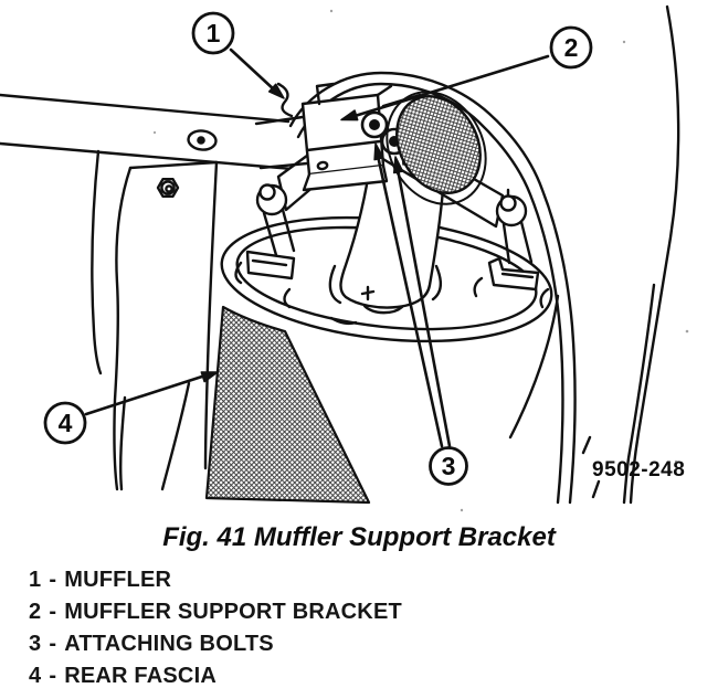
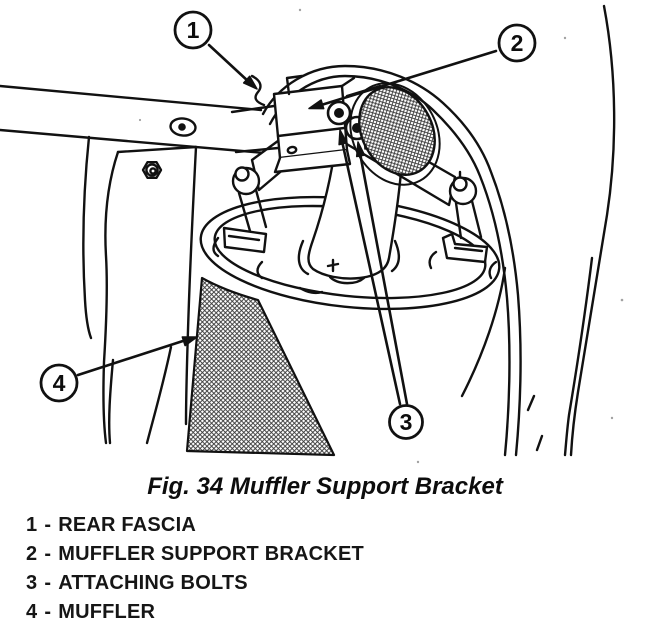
  1
  2
  3
  4
- 9502-248
- Fig. 41 Muffler Support Bracket
+ Fig. 34 Muffler Support Bracket
- 1 - MUFFLER
+ 1 - REAR FASCIA
  2 - MUFFLER SUPPORT BRACKET
  3 - ATTACHING BOLTS
- 4 - REAR FASCIA
+ 4 - MUFFLER
